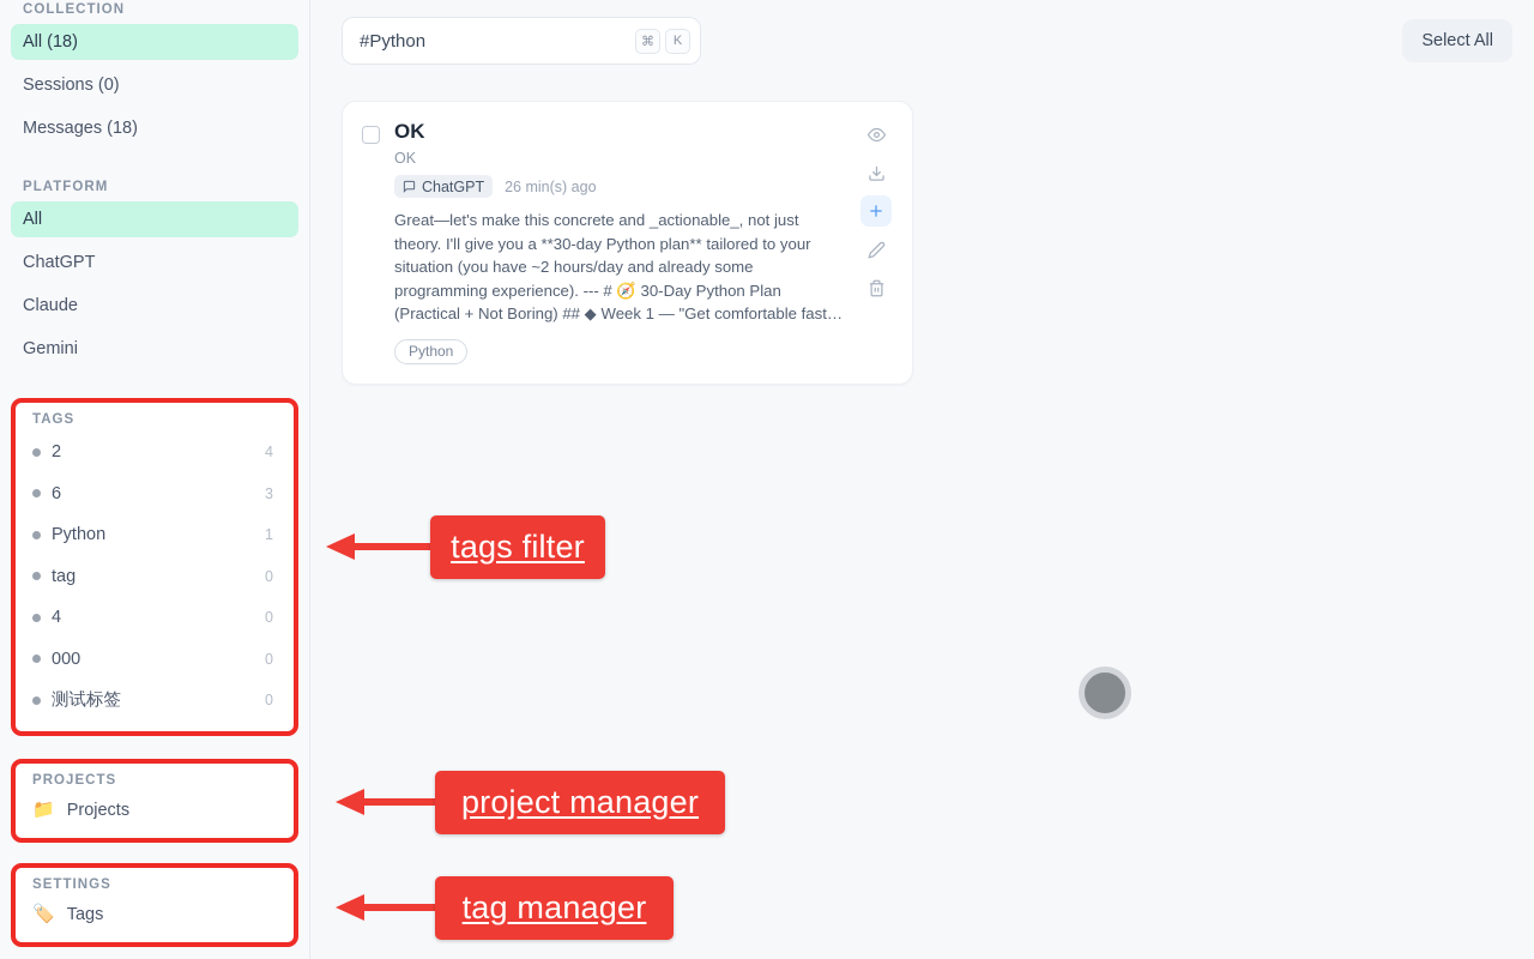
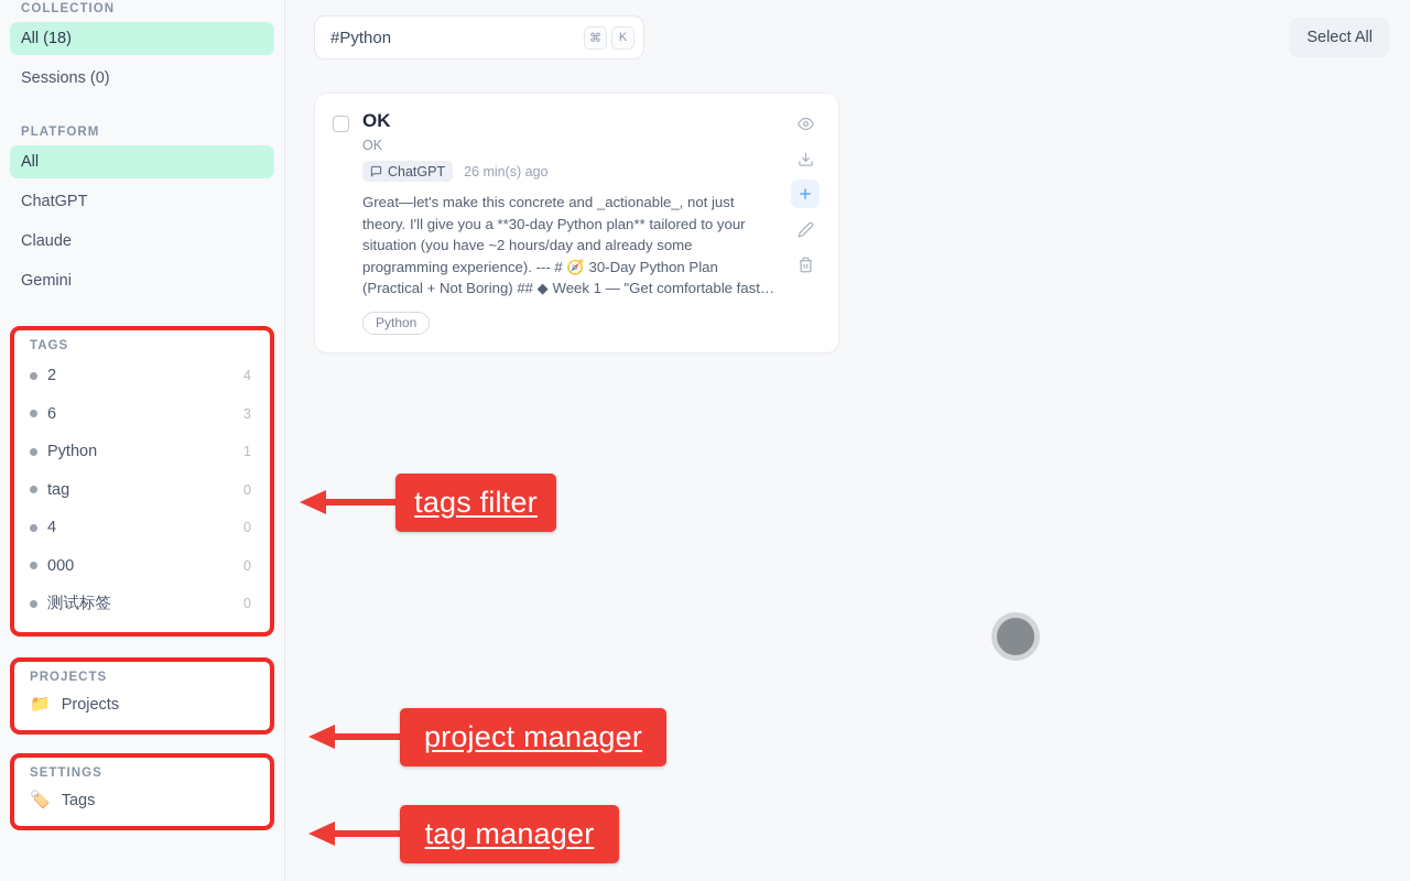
  COLLECTION
  All (18)
  Sessions (0)
- Messages (18)
  PLATFORM
  All
  ChatGPT
  Claude
  Gemini
  TAGS
  2
  4
  6
  3
  Python
  1
  tag
  0
  4
  0
  000
  0
  测试标签
  0
  PROJECTS
  📁
  Projects
  SETTINGS
  🏷️
  Tags
  #Python
  ⌘
  K
  Select All
  OK
  OK
  ChatGPT
  26 min(s) ago
  Great—let's make this concrete and _actionable_, not just theory. I'll give you a **30-day Python plan** tailored to your situation (you have ~2 hours/day and already some programming experience). --- # 🧭 30-Day Python Plan (Practical + Not Boring) ## ◆ Week 1 — "Get comfortable fast…
  Python
  tags filter
  project manager
  tag manager
